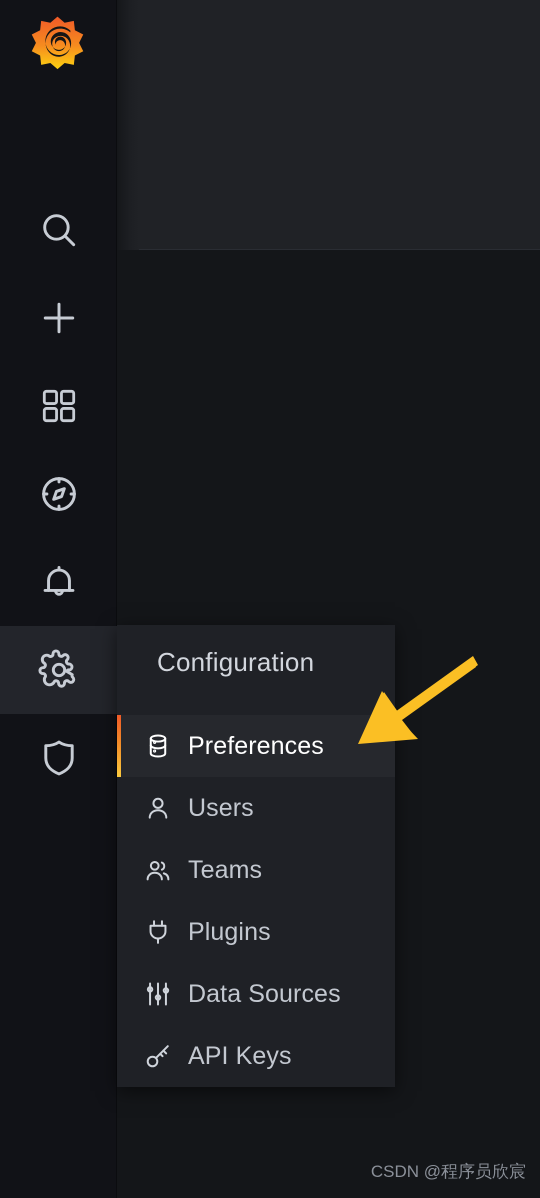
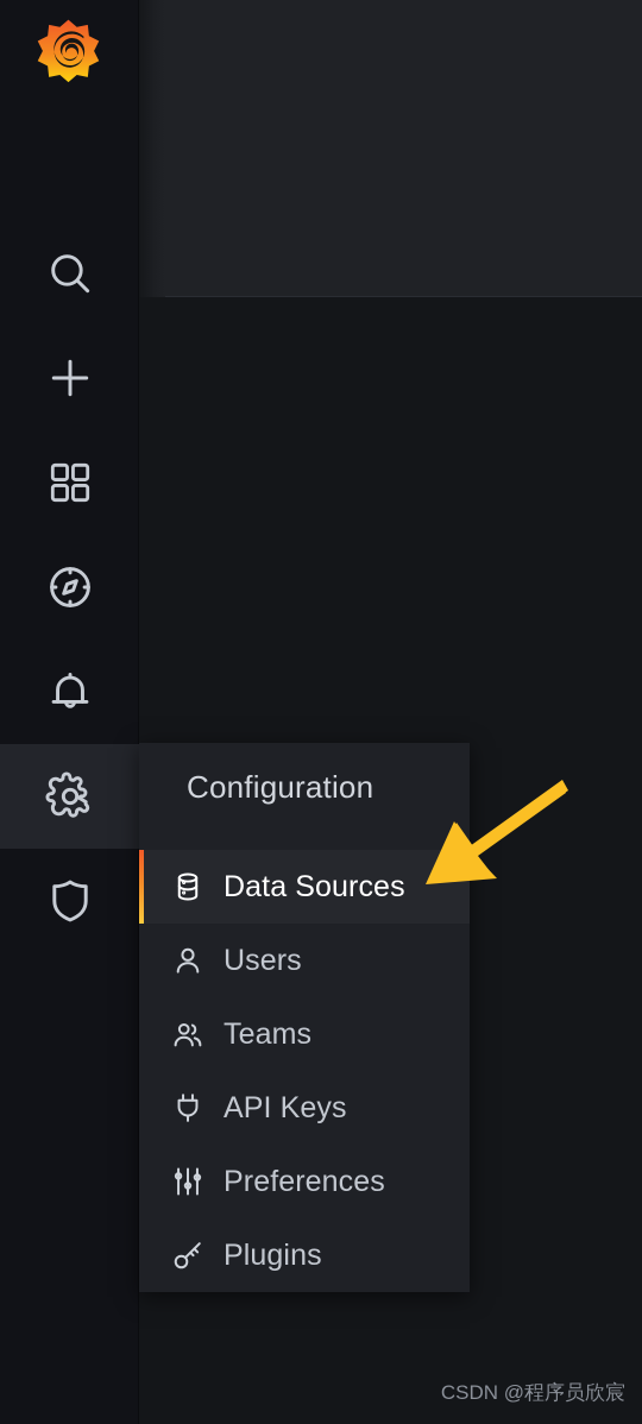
  Configuration
- Preferences
+ Data Sources
  Users
  Teams
- Plugins
+ API Keys
- Data Sources
+ Preferences
- API Keys
+ Plugins
  CSDN @程序员欣宸
